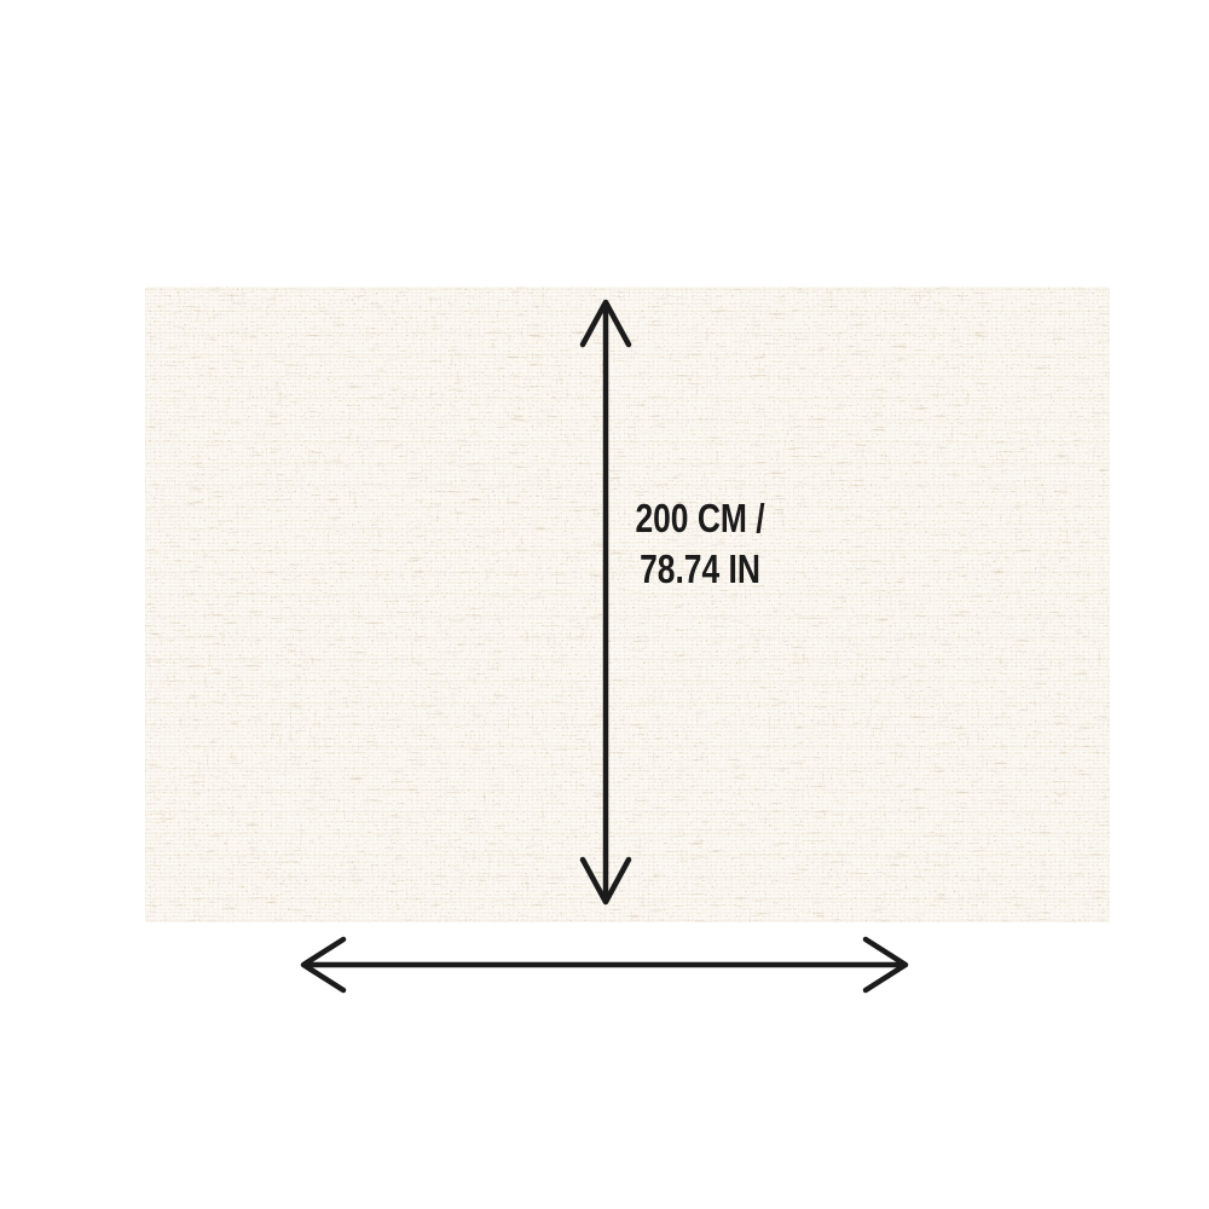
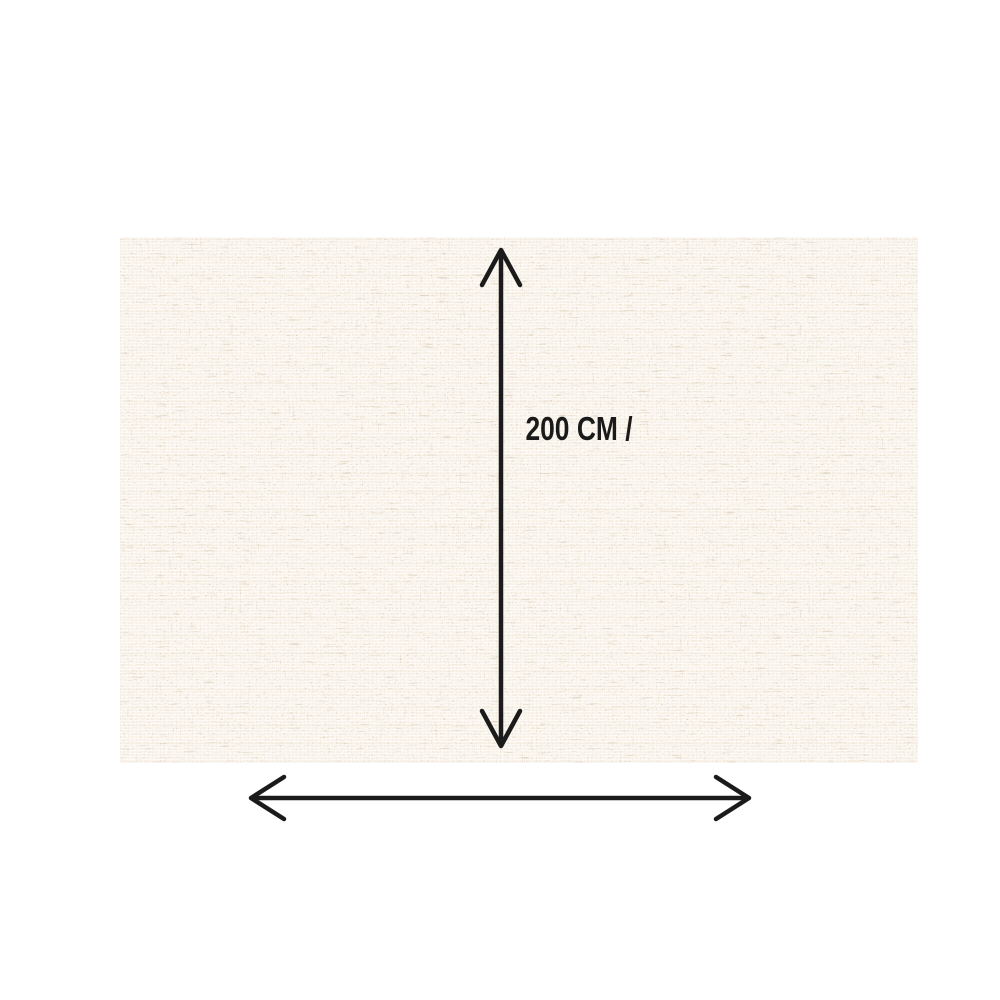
  200 CM /
- 78.74 IN
